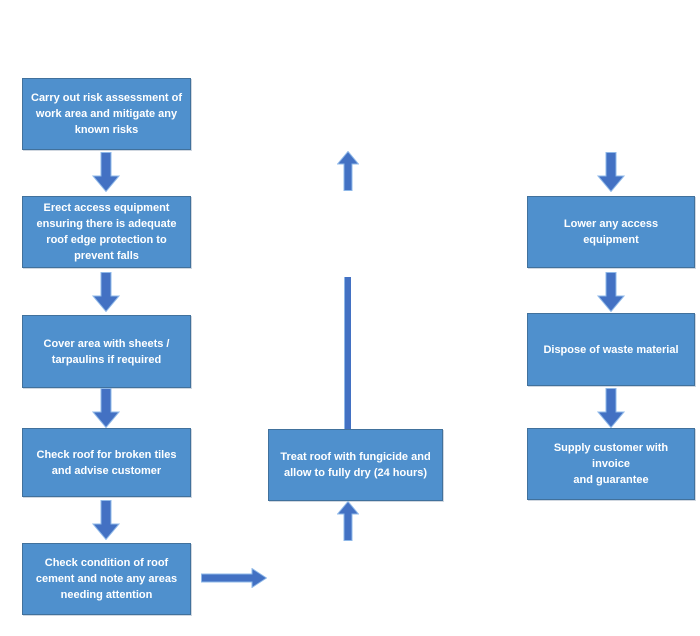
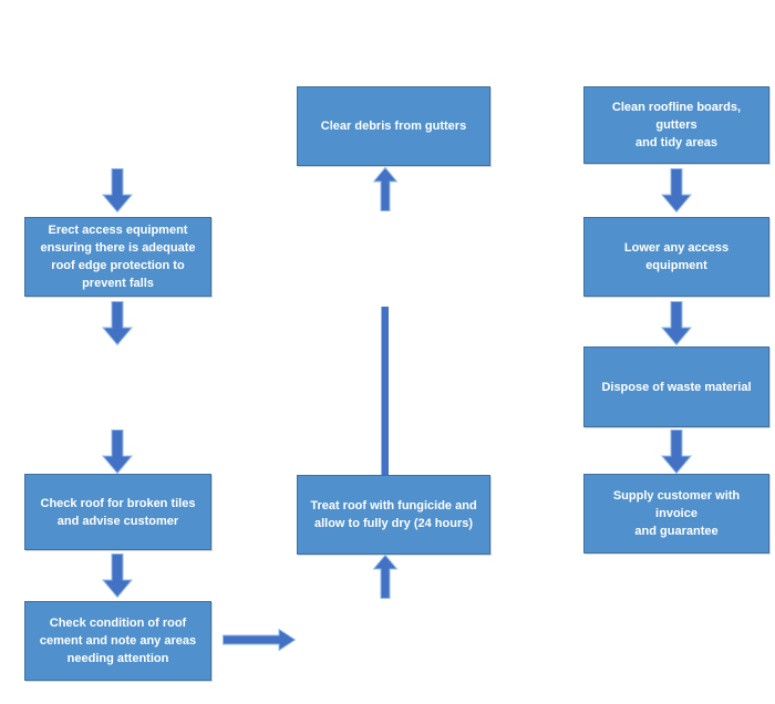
- Carry out risk assessment of
- work area and mitigate any
- known risks
  Erect access equipment
  ensuring there is adequate
  roof edge protection to
  prevent falls
- Cover area with sheets /
- tarpaulins if required
  Check roof for broken tiles
  and advise customer
  Check condition of roof
  cement and note any areas
  needing attention
+ Clear debris from gutters
  Treat roof with fungicide and
  allow to fully dry (24 hours)
+ Clean roofline boards, gutters
+ and tidy areas
  Lower any access equipment
  Dispose of waste material
  Supply customer with invoice
  and guarantee
